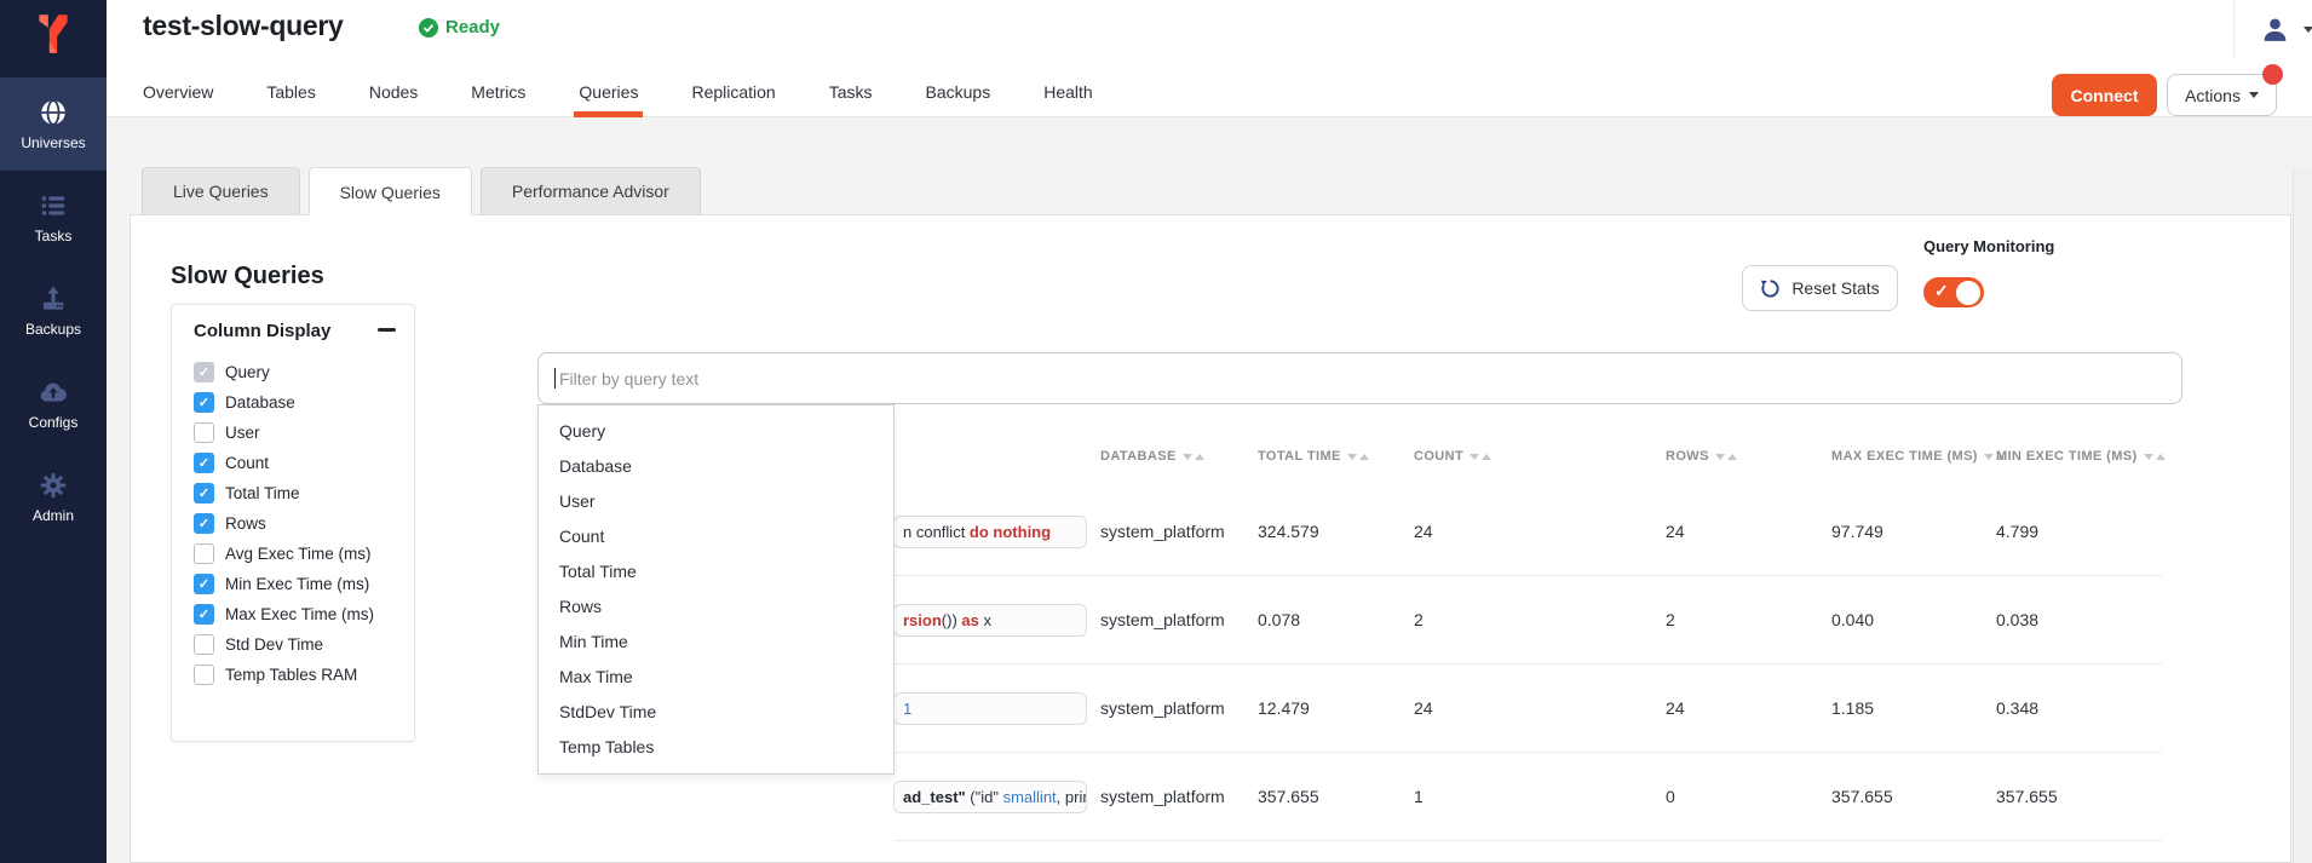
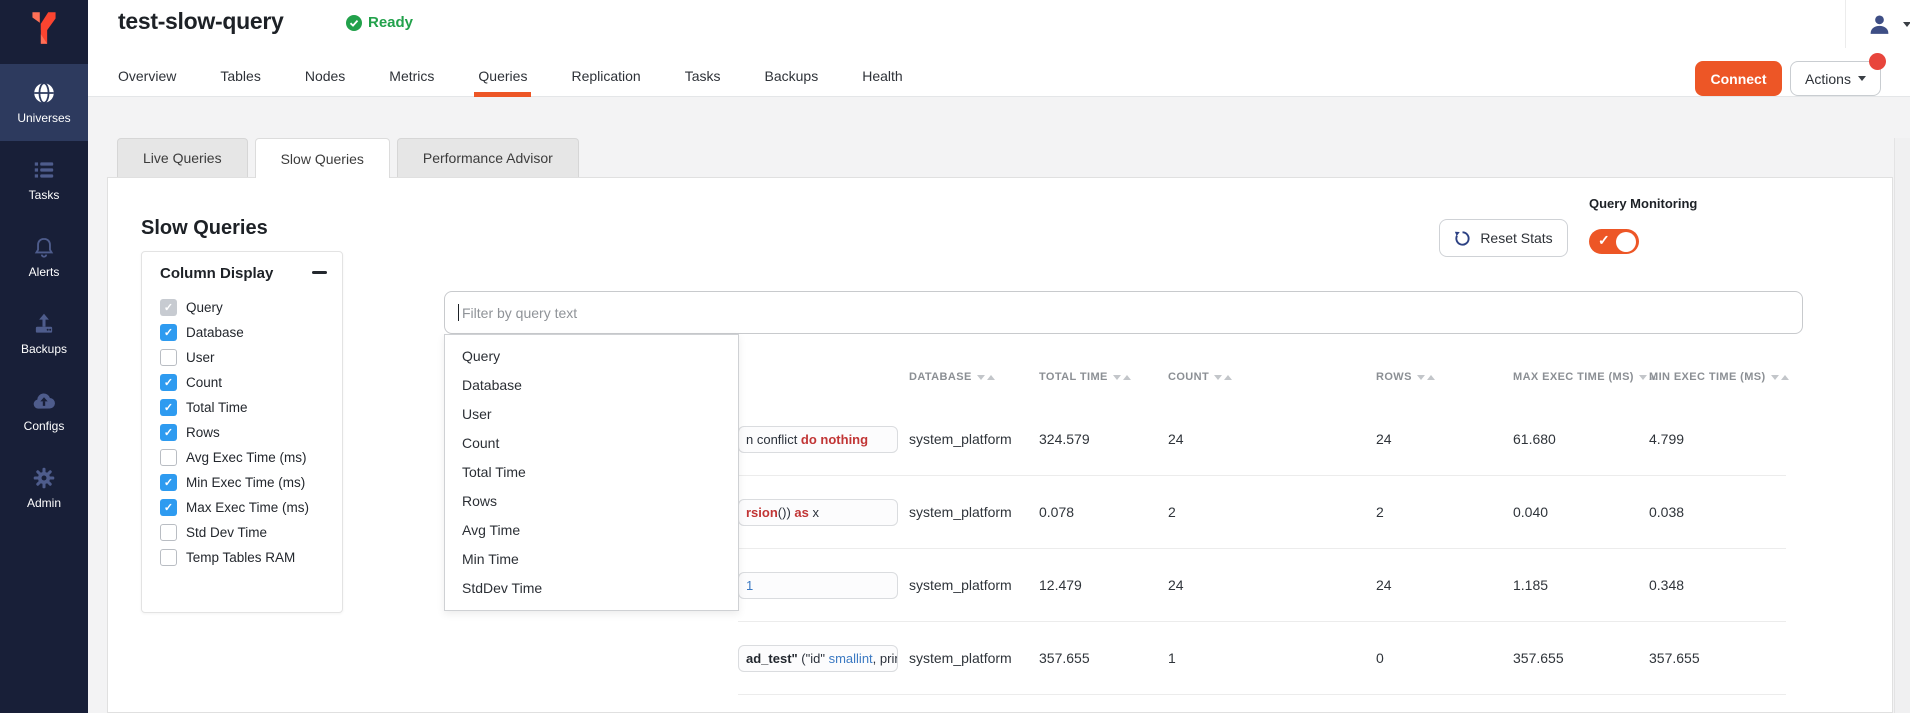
  Universes
  Tasks
+ Alerts
  Backups
  Configs
  Admin
  test-slow-query
  Ready
  Overview
  Tables
  Nodes
  Metrics
  Queries
  Replication
  Tasks
  Backups
  Health
  Connect
  Actions
  Live Queries
  Slow Queries
  Performance Advisor
  Slow Queries
  Reset Stats
  Query Monitoring
  ✓
  Column Display
  ✓
  Query
  ✓
  Database
  User
  ✓
  Count
  ✓
  Total Time
  ✓
  Rows
  Avg Exec Time (ms)
  ✓
  Min Exec Time (ms)
  ✓
  Max Exec Time (ms)
  Std Dev Time
  Temp Tables RAM
  Filter by query text
  DATABASE
  TOTAL TIME
  COUNT
  ROWS
  MAX EXEC TIME (MS)
  MIN EXEC TIME (MS)
  n conflict do nothing
  system_platform
  324.579
  24
  24
- 97.749
+ 61.680
  4.799
  rsion()) as x
  system_platform
  0.078
  2
  2
  0.040
  0.038
  1
  system_platform
  12.479
  24
  24
  1.185
  0.348
  ad_test" ("id" smallint, pri
  system_platform
  357.655
  1
  0
  357.655
  357.655
  Query
  Database
  User
  Count
  Total Time
  Rows
+ Avg Time
  Min Time
- Max Time
  StdDev Time
- Temp Tables
